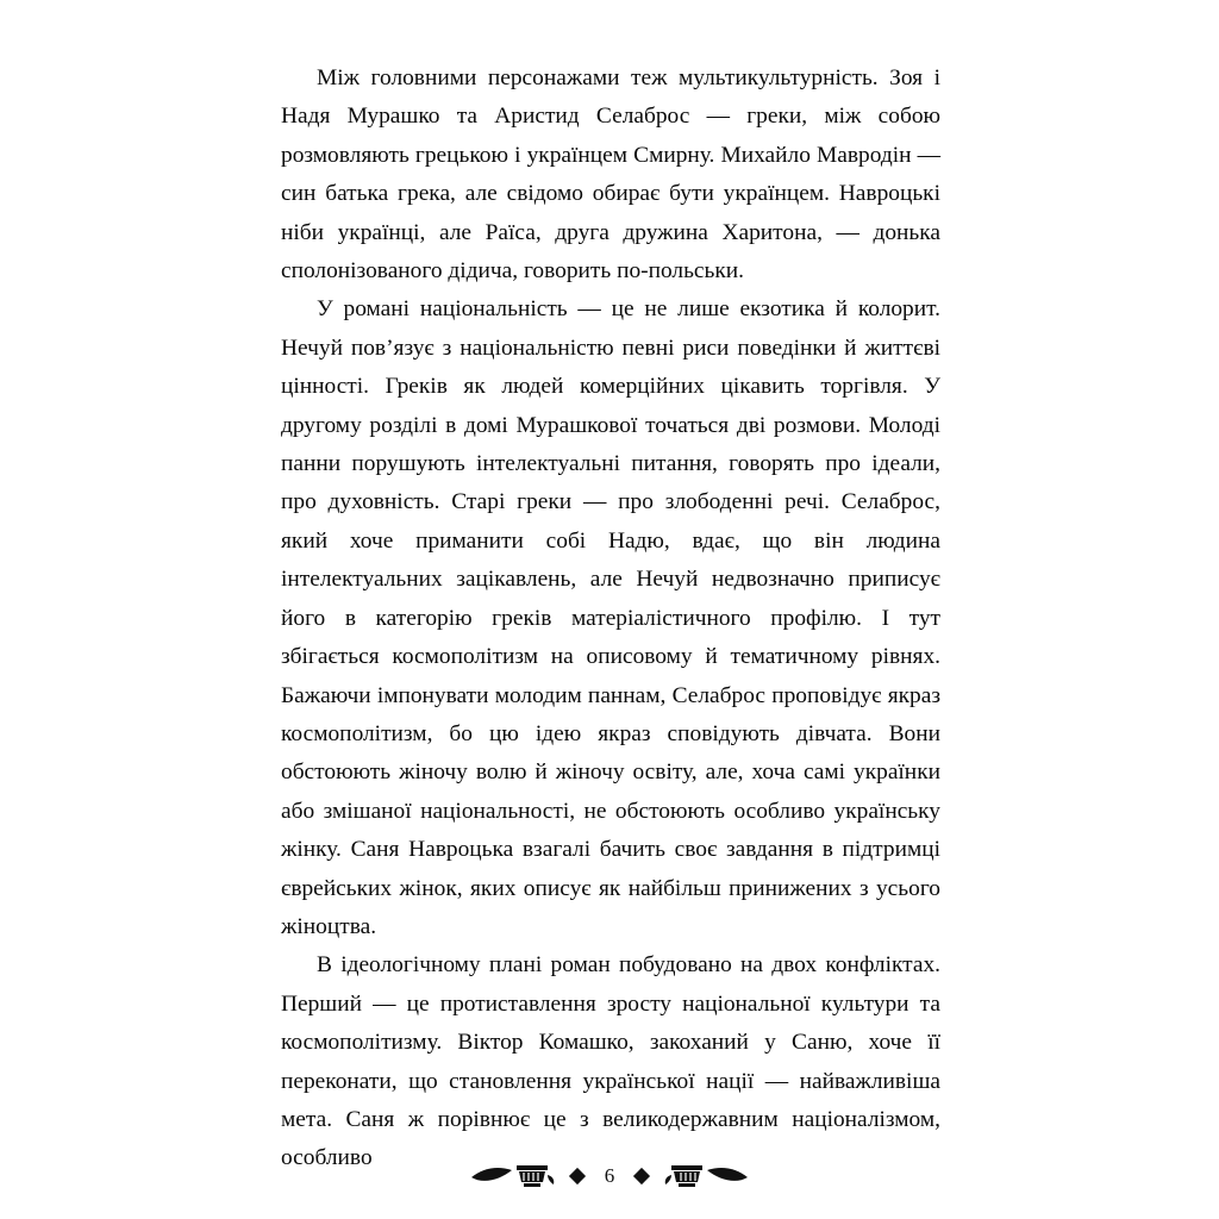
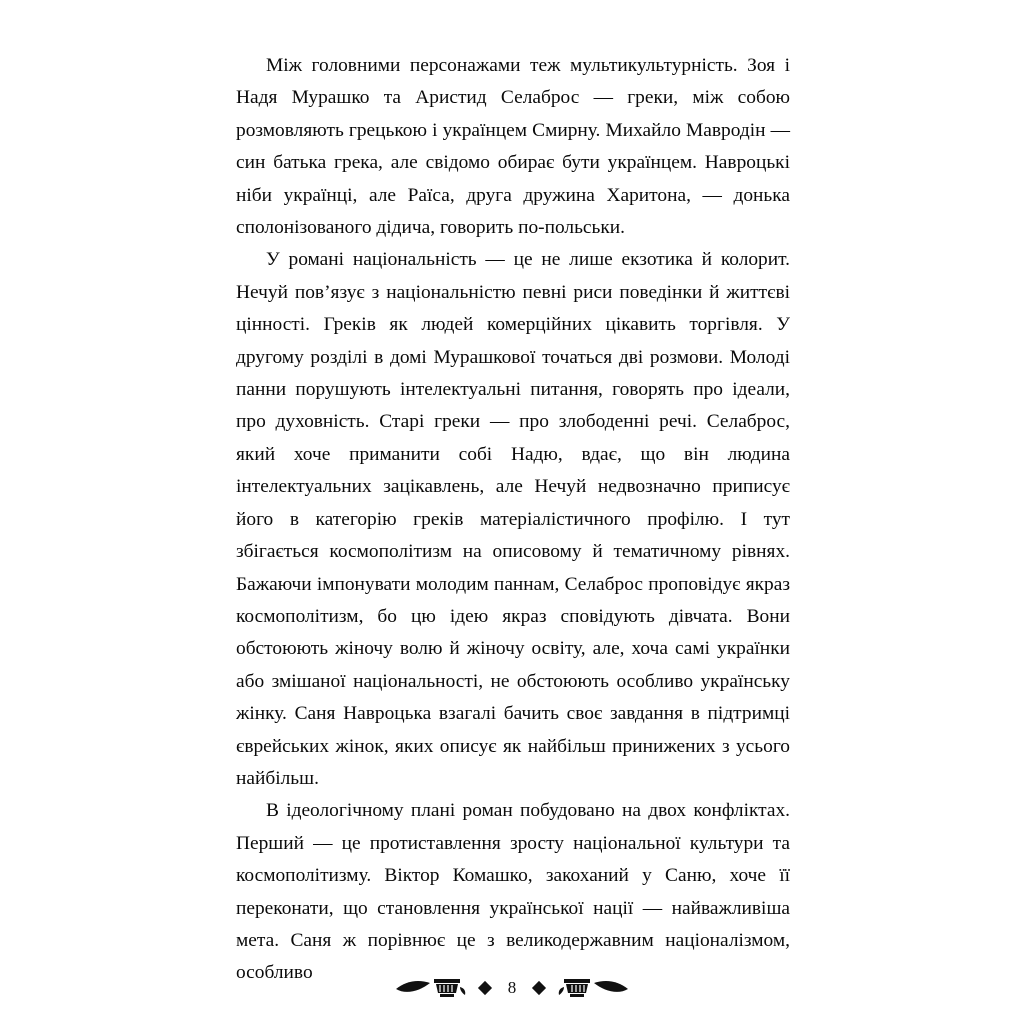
  Між головними персонажами теж мультикультурність. Зоя і Надя Мурашко та Аристид Селаброс — греки, між собою розмовляють грецькою і українцем Смирну. Михайло Мавродін — син батька грека, але свідомо обирає бути українцем. Навроцькі ніби українці, але Раїса, друга дружина Харитона, — донька сполонізованого дідича, говорить по-польськи.
- У романі національність — це не лише екзотика й колорит. Нечуй пов’язує з національністю певні риси поведінки й життєві цінності. Греків як людей комерційних цікавить торгівля. У другому розділі в домі Мурашкової точаться дві розмови. Молоді панни порушують інтелектуальні питання, говорять про ідеали, про духовність. Старі греки — про злободенні речі. Селаброс, який хоче приманити собі Надю, вдає, що він людина інтелектуальних зацікавлень, але Нечуй недвозначно приписує його в категорію греків матеріалістичного профілю. І тут збігається космополітизм на описовому й тематичному рівнях. Бажаючи імпонувати молодим паннам, Селаброс проповідує якраз космополітизм, бо цю ідею якраз сповідують дівчата. Вони обстоюють жіночу волю й жіночу освіту, але, хоча самі українки або змішаної національності, не обстоюють особливо українську жінку. Саня Навроцька взагалі бачить своє завдання в підтримці єврейських жінок, яких описує як найбільш принижених з усього жіноцтва.
+ У романі національність — це не лише екзотика й колорит. Нечуй пов’язує з національністю певні риси поведінки й життєві цінності. Греків як людей комерційних цікавить торгівля. У другому розділі в домі Мурашкової точаться дві розмови. Молоді панни порушують інтелектуальні питання, говорять про ідеали, про духовність. Старі греки — про злободенні речі. Селаброс, який хоче приманити собі Надю, вдає, що він людина інтелектуальних зацікавлень, але Нечуй недвозначно приписує його в категорію греків матеріалістичного профілю. І тут збігається космополітизм на описовому й тематичному рівнях. Бажаючи імпонувати молодим паннам, Селаброс проповідує якраз космополітизм, бо цю ідею якраз сповідують дівчата. Вони обстоюють жіночу волю й жіночу освіту, але, хоча самі українки або змішаної національності, не обстоюють особливо українську жінку. Саня Навроцька взагалі бачить своє завдання в підтримці єврейських жінок, яких описує як найбільш принижених з усього найбільш.
  В ідеологічному плані роман побудовано на двох конфліктах. Перший — це протиставлення зросту національної культури та космополітизму. Віктор Комашко, закоханий у Саню, хоче її переконати, що становлення української нації — найважливіша мета. Саня ж порівнює це з великодержавним націоналізмом, особливо
- 6
+ 8
